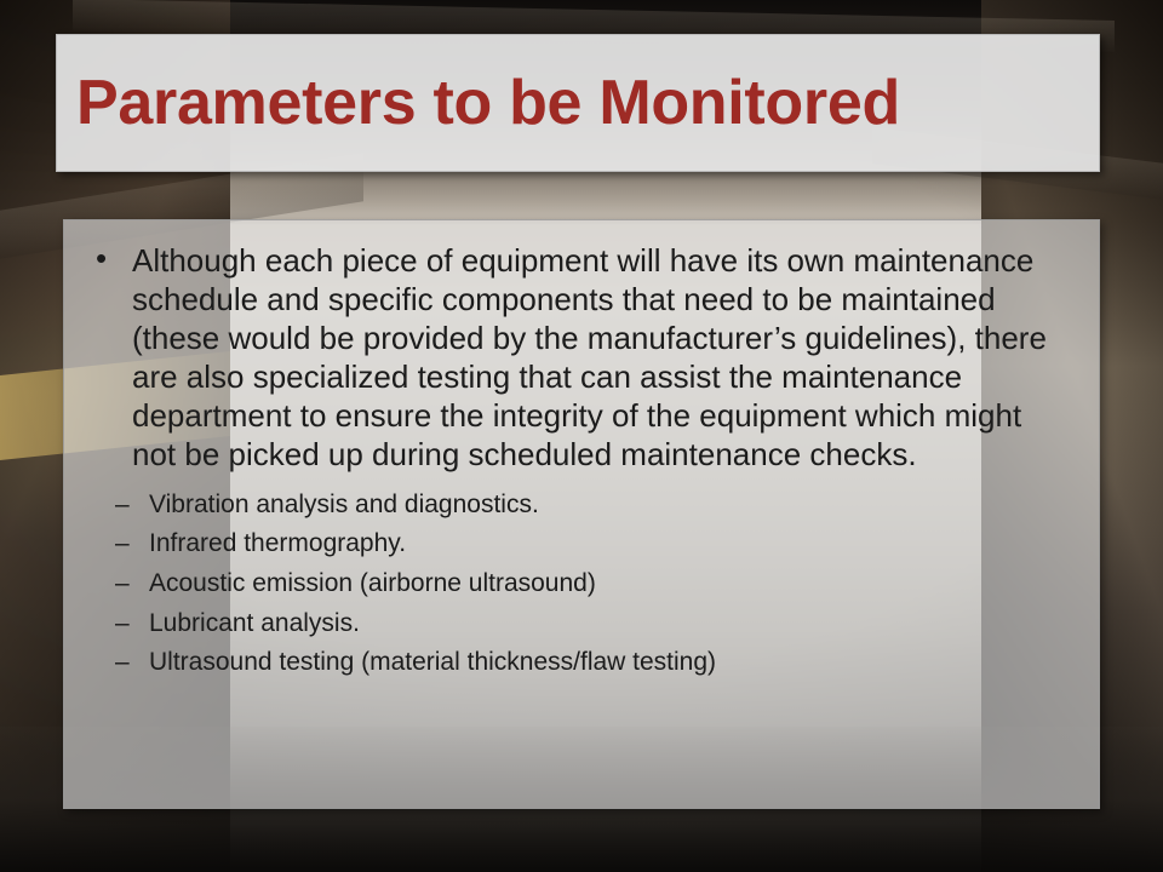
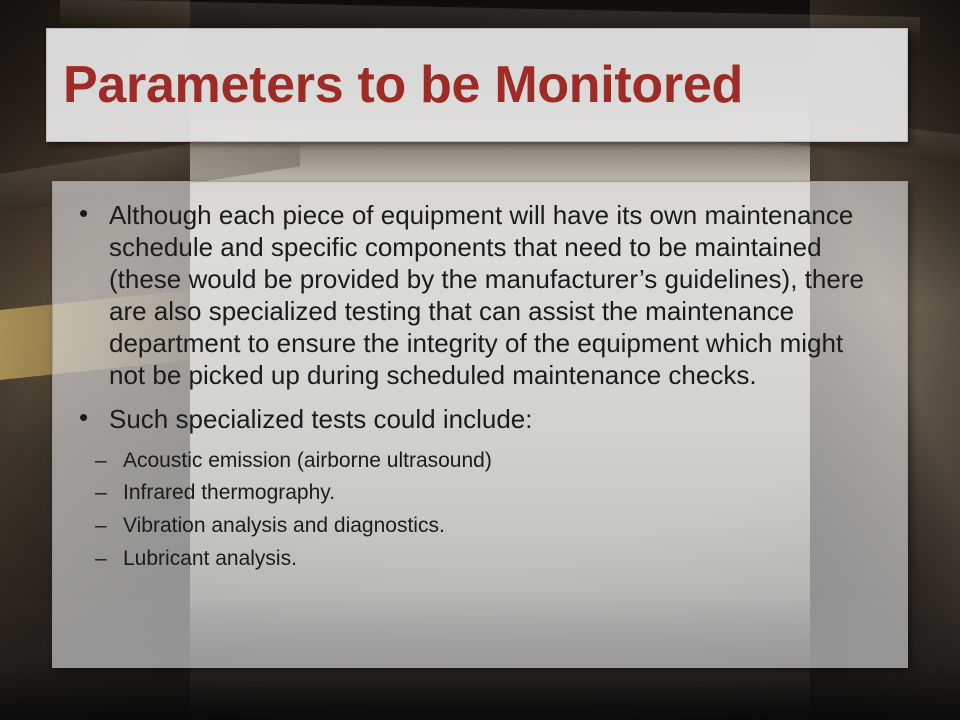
  Parameters to be Monitored
  Although each piece of equipment will have its own maintenance schedule and specific components that need to be maintained (these would be provided by the manufacturer’s guidelines), there are also specialized testing that can assist the maintenance department to ensure the integrity of the equipment which might not be picked up during scheduled maintenance checks.
+ Such specialized tests could include:
- Vibration analysis and diagnostics.
+ Acoustic emission (airborne ultrasound)
  Infrared thermography.
- Acoustic emission (airborne ultrasound)
+ Vibration analysis and diagnostics.
  Lubricant analysis.
- Ultrasound testing (material thickness/flaw testing)
